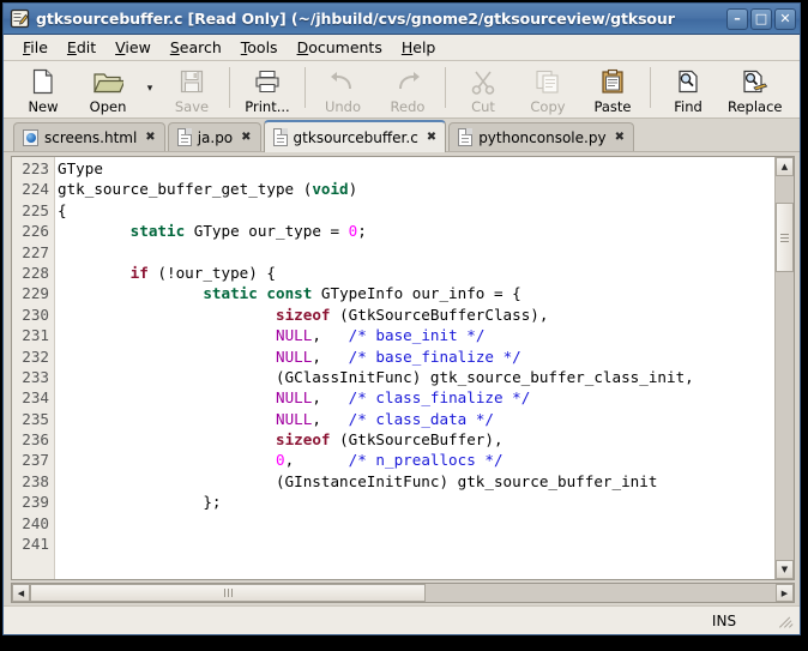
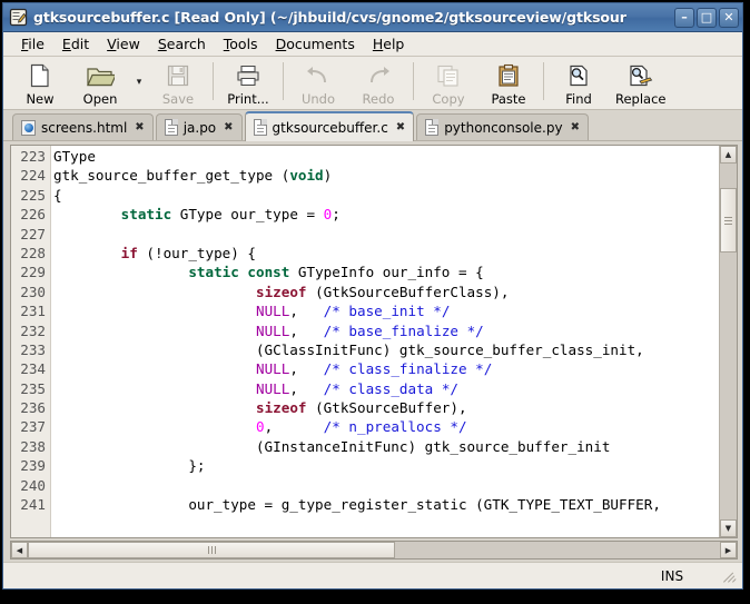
  gtksourcebuffer.c [Read Only] (~/jhbuild/cvs/gnome2/gtksourceview/gtksour
  –
  □
  ✕
  File
  Edit
  View
  Search
  Tools
  Documents
  Help
  New
  Open
  ▾
  Save
  Print...
  Undo
  Redo
- Cut
  Copy
  Paste
  Find
  Replace
  screens.html
  ✖
  ja.po
  ✖
  gtksourcebuffer.c
  ✖
  pythonconsole.py
  ✖
  223
  224
  225
  226
  227
  228
  229
  230
  231
  232
  233
  234
  235
  236
  237
  238
  239
  240
  241
  GType
  gtk_source_buffer_get_type (void)
  {
  static GType our_type = 0;
  if (!our_type) {
  static const GTypeInfo our_info = {
  sizeof (GtkSourceBufferClass),
  NULL, /* base_init */
  NULL, /* base_finalize */
  (GClassInitFunc) gtk_source_buffer_class_init,
  NULL, /* class_finalize */
  NULL, /* class_data */
  sizeof (GtkSourceBuffer),
  0, /* n_preallocs */
  (GInstanceInitFunc) gtk_source_buffer_init
  };
+ our_type = g_type_register_static (GTK_TYPE_TEXT_BUFFER,
  ▲
  ▼
  ◀
  ▶
  INS
